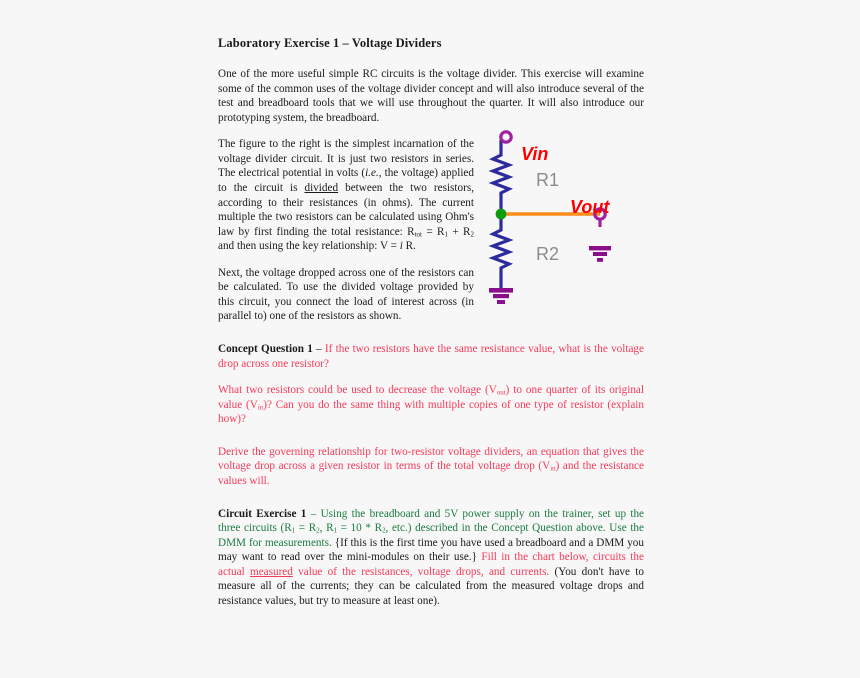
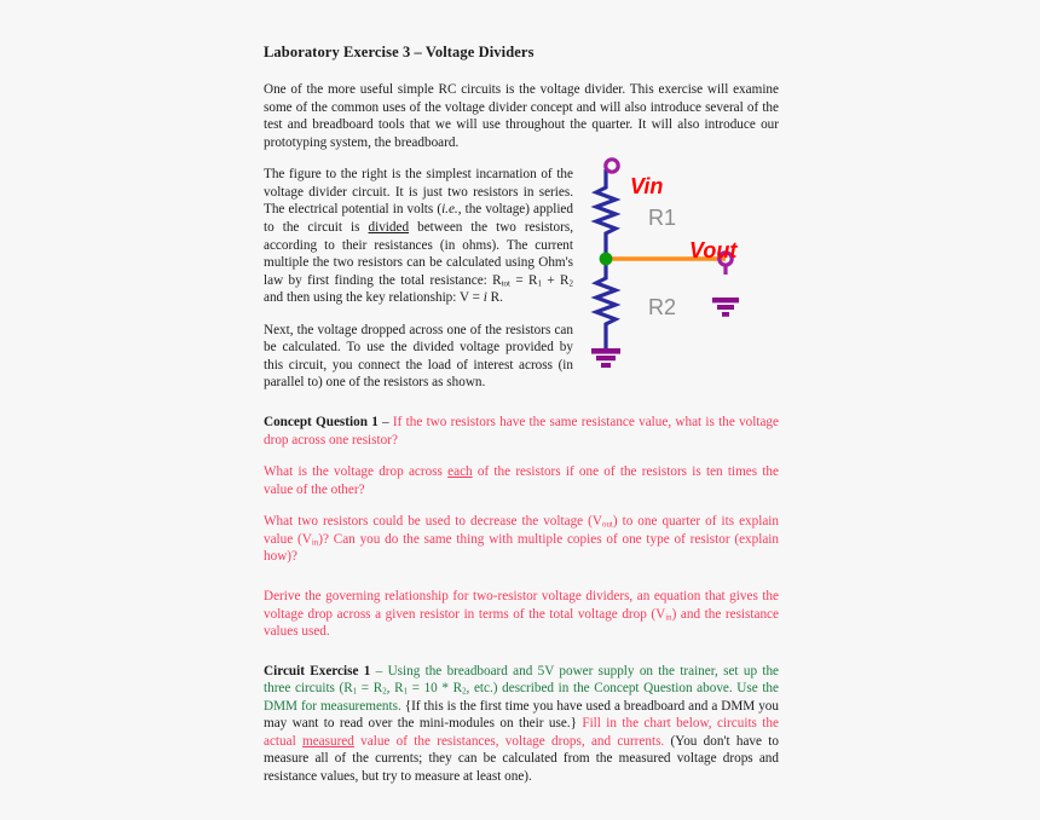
- Laboratory Exercise 1 – Voltage Dividers
+ Laboratory Exercise 3 – Voltage Dividers
  One of the more useful simple RC circuits is the voltage divider. This exercise will examine some of the common uses of the voltage divider concept and will also introduce several of the test and breadboard tools that we will use throughout the quarter. It will also introduce our prototyping system, the breadboard.
  The figure to the right is the simplest incarnation of the voltage divider circuit. It is just two resistors in series. The electrical potential in volts (i.e., the voltage) applied to the circuit is divided between the two resistors, according to their resistances (in ohms). The current multiple the two resistors can be calculated using Ohm's law by first finding the total resistance: Rtot = R1 + R2 and then using the key relationship: V = i R.
  Next, the voltage dropped across one of the resistors can be calculated. To use the divided voltage provided by this circuit, you connect the load of interest across (in parallel to) one of the resistors as shown.
  Concept Question 1 – If the two resistors have the same resistance value, what is the voltage drop across one resistor?
+ What is the voltage drop across each of the resistors if one of the resistors is ten times the value of the other?
- What two resistors could be used to decrease the voltage (Vout) to one quarter of its original value (Vin)? Can you do the same thing with multiple copies of one type of resistor (explain how)?
+ What two resistors could be used to decrease the voltage (Vout) to one quarter of its explain value (Vin)? Can you do the same thing with multiple copies of one type of resistor (explain how)?
- Derive the governing relationship for two-resistor voltage dividers, an equation that gives the voltage drop across a given resistor in terms of the total voltage drop (Vin) and the resistance values will.
+ Derive the governing relationship for two-resistor voltage dividers, an equation that gives the voltage drop across a given resistor in terms of the total voltage drop (Vin) and the resistance values used.
  Circuit Exercise 1 – Using the breadboard and 5V power supply on the trainer, set up the three circuits (R1 = R2, R1 = 10 * R2, etc.) described in the Concept Question above. Use the DMM for measurements. {If this is the first time you have used a breadboard and a DMM you may want to read over the mini-modules on their use.} Fill in the chart below, circuits the actual measured value of the resistances, voltage drops, and currents. (You don't have to measure all of the currents; they can be calculated from the measured voltage drops and resistance values, but try to measure at least one).
  Vin
  Vout
  R1
  R2
